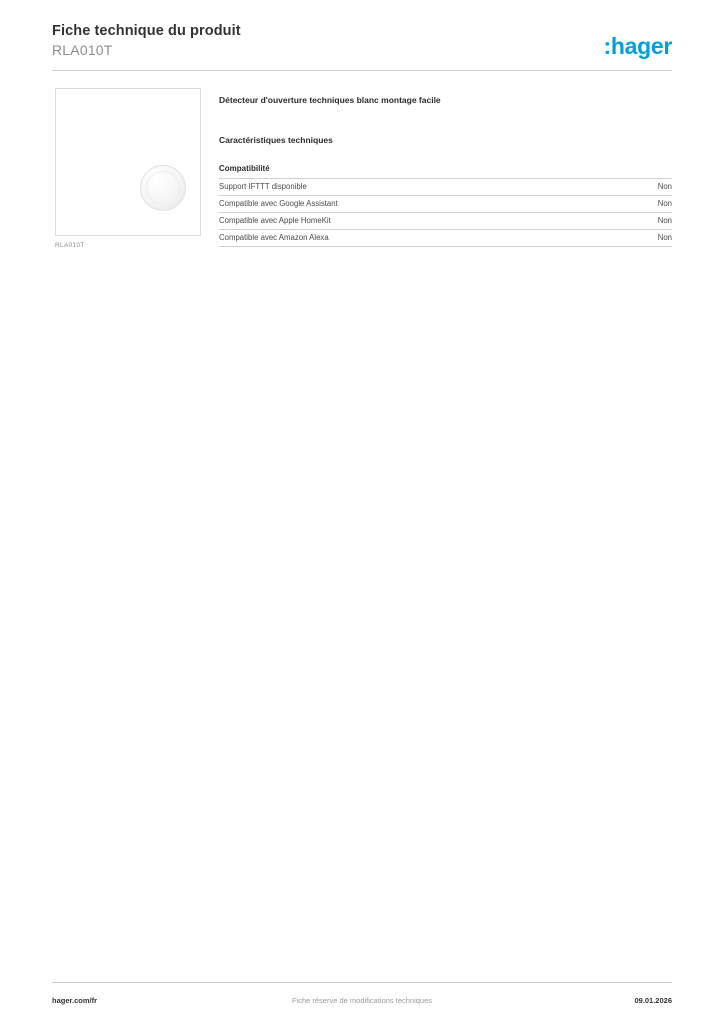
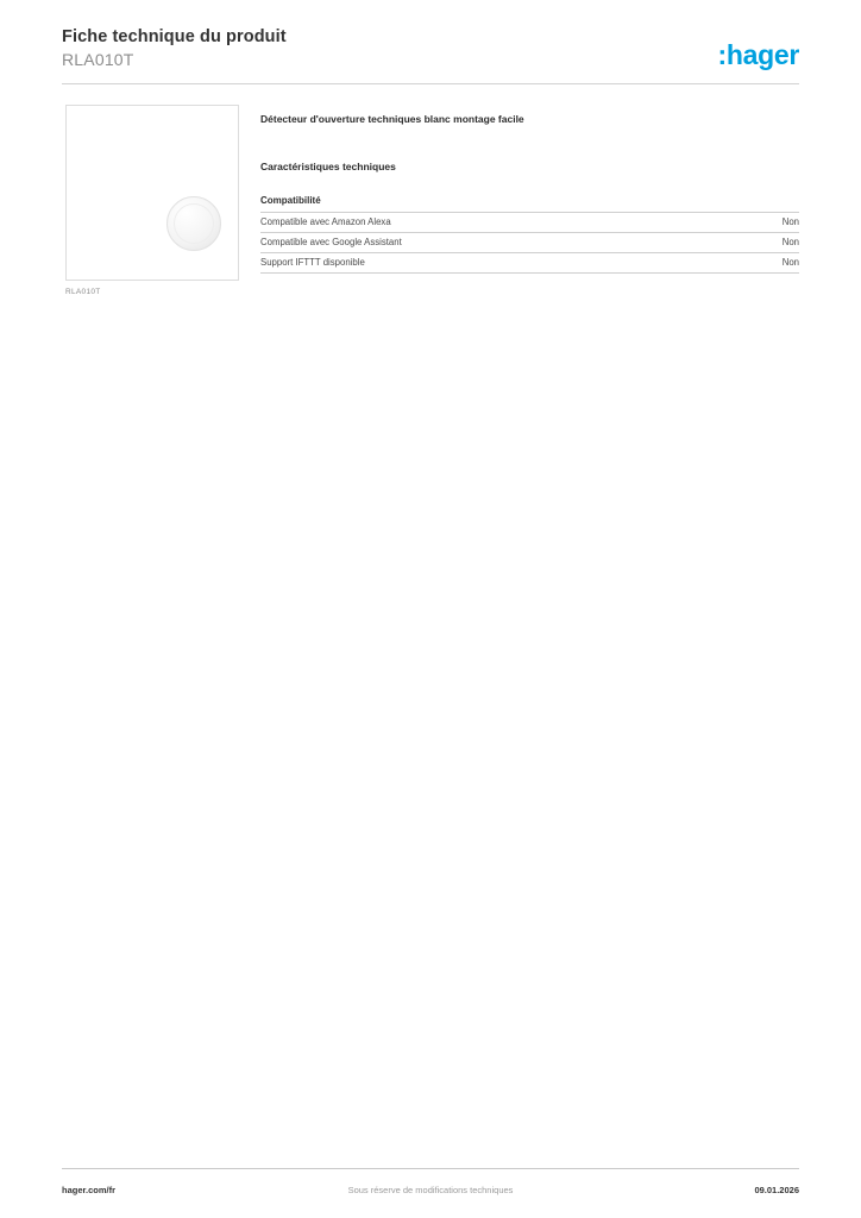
  Fiche technique du produit
  RLA010T
  :hager
  Détecteur d'ouverture techniques blanc montage facile
  Caractéristiques techniques
  Compatibilité
- Support IFTTT disponible	Non
+ Compatible avec Amazon Alexa	Non
  Compatible avec Google Assistant	Non
- Compatible avec Apple HomeKit	Non
- Compatible avec Amazon Alexa	Non
+ Support IFTTT disponible	Non
  hager.com/fr
- Fiche réserve de modifications techniques
+ Sous réserve de modifications techniques
  09.01.2026
